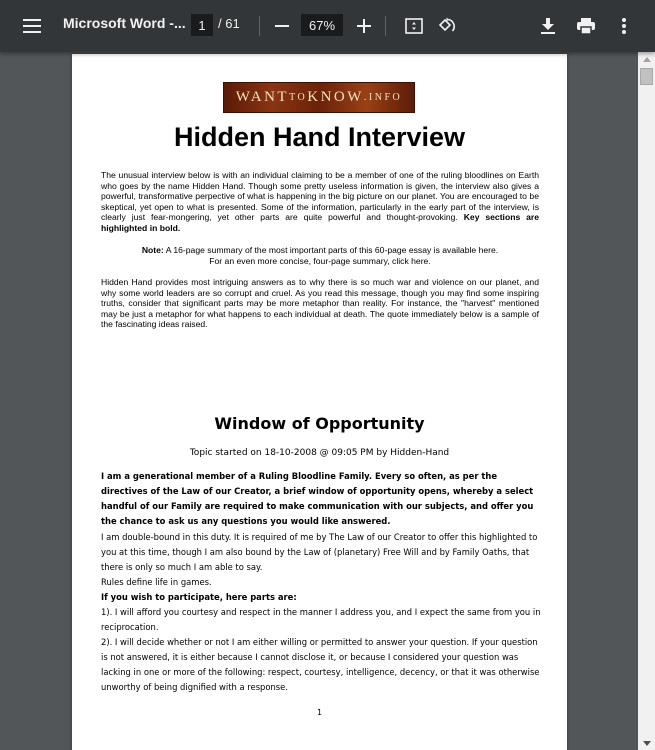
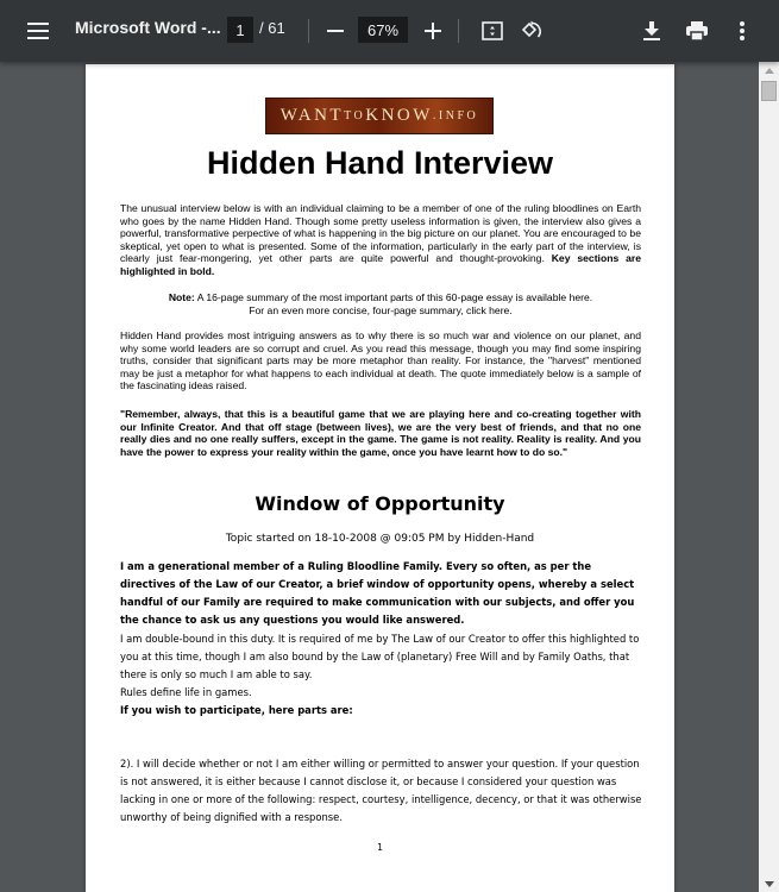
  Microsoft Word -...
  1
  / 61
  67%
  WANT
  TO
  KNOW
  .INFO
  Hidden Hand Interview
  The unusual interview below is with an individual claiming to be a member of one of the ruling bloodlines on Earth who goes by the name Hidden Hand. Though some pretty useless information is given, the interview also gives a powerful, transformative perpective of what is happening in the big picture on our planet. You are encouraged to be skeptical, yet open to what is presented. Some of the information, particularly in the early part of the interview, is clearly just fear-mongering, yet other parts are quite powerful and thought-provoking. Key sections are highlighted in bold.
  Note: A 16-page summary of the most important parts of this 60-page essay is available here.
  For an even more concise, four-page summary, click here.
  Hidden Hand provides most intriguing answers as to why there is so much war and violence on our planet, and why some world leaders are so corrupt and cruel. As you read this message, though you may find some inspiring truths, consider that significant parts may be more metaphor than reality. For instance, the "harvest" mentioned may be just a metaphor for what happens to each individual at death. The quote immediately below is a sample of the fascinating ideas raised.
+ "Remember, always, that this is a beautiful game that we are playing here and co-creating together with our Infinite Creator. And that off stage (between lives), we are the very best of friends, and that no one really dies and no one really suffers, except in the game. The game is not reality. Reality is reality. And you have the power to express your reality within the game, once you have learnt how to do so."
  Window of Opportunity
  Topic started on 18-10-2008 @ 09:05 PM by Hidden-Hand
  I am a generational member of a Ruling Bloodline Family. Every so often, as per the directives of the Law of our Creator, a brief window of opportunity opens, whereby a select handful of our Family are required to make communication with our subjects, and offer you the chance to ask us any questions you would like answered.
  I am double-bound in this duty. It is required of me by The Law of our Creator to offer this highlighted to you at this time, though I am also bound by the Law of (planetary) Free Will and by Family Oaths, that there is only so much I am able to say.
  Rules define life in games.
  If you wish to participate, here parts are:
- 1). I will afford you courtesy and respect in the manner I address you, and I expect the same from you in reciprocation.
  2). I will decide whether or not I am either willing or permitted to answer your question. If your question is not answered, it is either because I cannot disclose it, or because I considered your question was lacking in one or more of the following: respect, courtesy, intelligence, decency, or that it was otherwise unworthy of being dignified with a response.
  1
